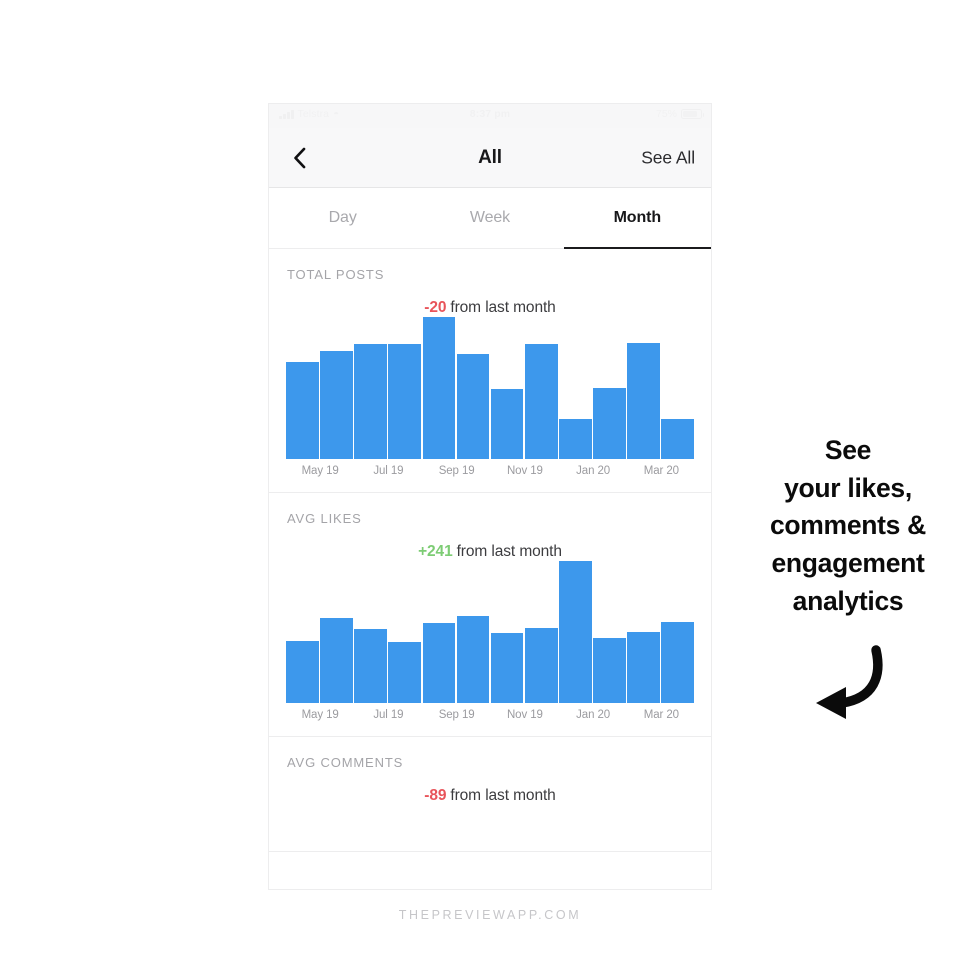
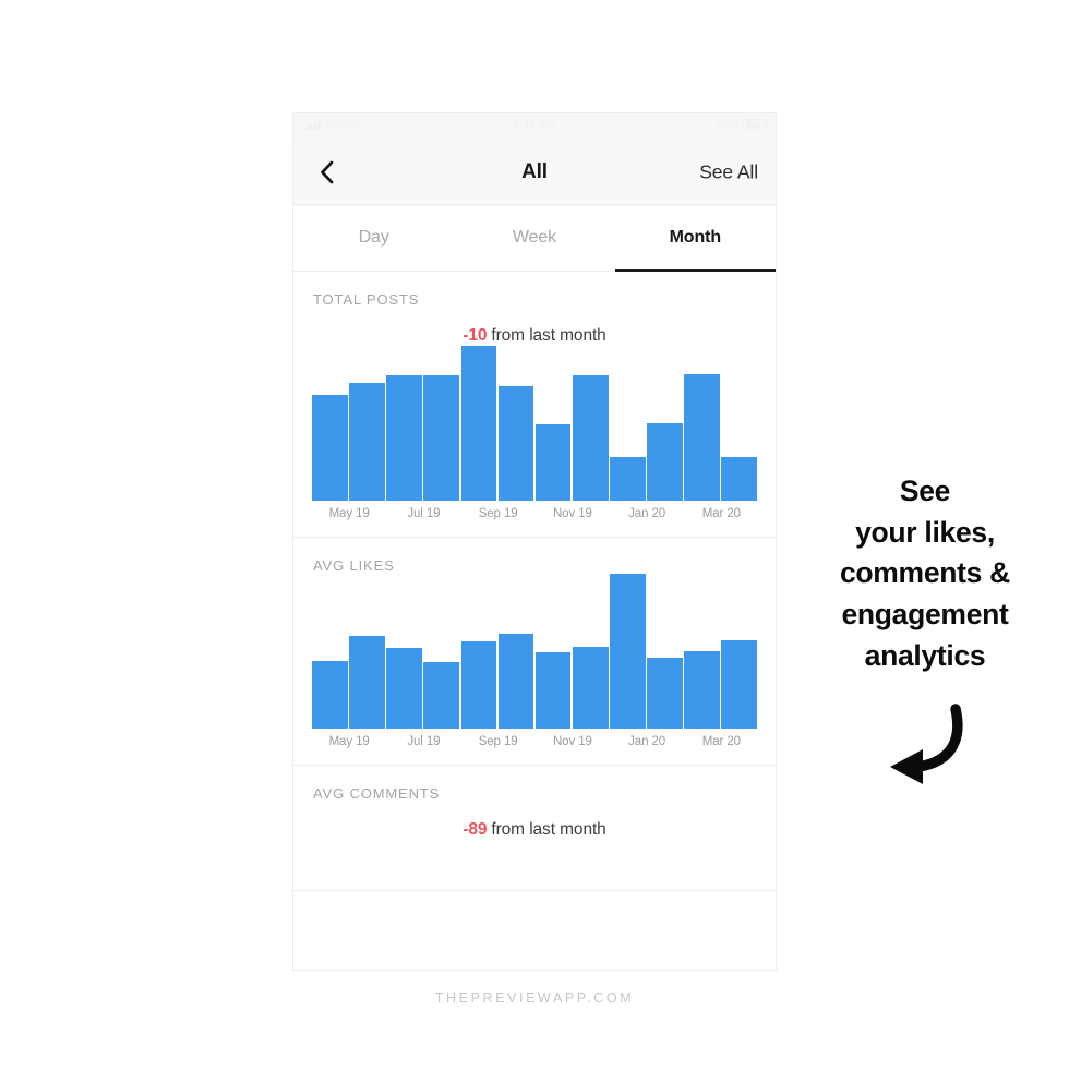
  All
  See All
  Day
  Week
  Month
  TOTAL POSTS
- -20 from last month
+ -10 from last month
  May 19
  Jul 19
  Sep 19
  Nov 19
  Jan 20
  Mar 20
  AVG LIKES
- +241 from last month
  May 19
  Jul 19
  Sep 19
  Nov 19
  Jan 20
  Mar 20
  AVG COMMENTS
  -89 from last month
  See
  your likes,
  comments &
  engagement
  analytics
  THEPREVIEWAPP.COM
